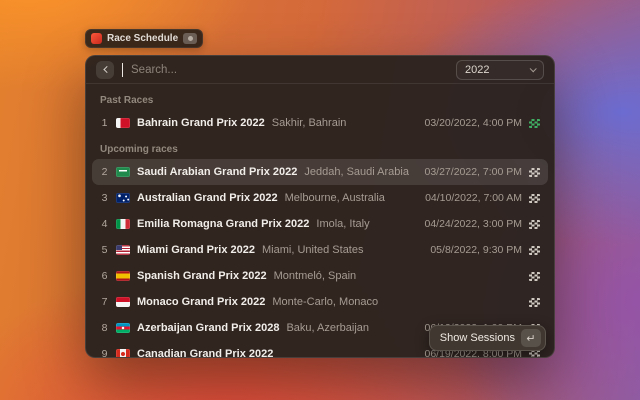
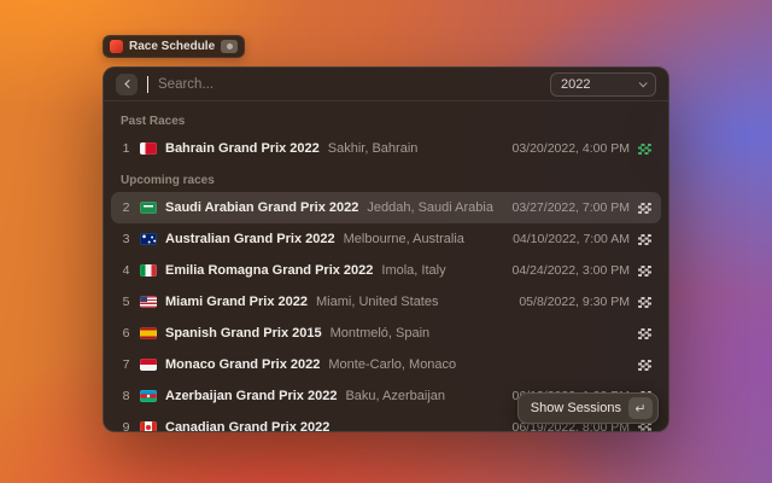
  Race Schedule
  Search...
  2022
  Past Races
  1
  Bahrain Grand Prix 2022
  Sakhir, Bahrain
  03/20/2022, 4:00 PM
  Upcoming races
  2
  Saudi Arabian Grand Prix 2022
  Jeddah, Saudi Arabia
  03/27/2022, 7:00 PM
  3
  Australian Grand Prix 2022
  Melbourne, Australia
  04/10/2022, 7:00 AM
  4
  Emilia Romagna Grand Prix 2022
  Imola, Italy
  04/24/2022, 3:00 PM
  5
  Miami Grand Prix 2022
  Miami, United States
  05/8/2022, 9:30 PM
  6
- Spanish Grand Prix 2022
+ Spanish Grand Prix 2015
  Montmeló, Spain
  7
  Monaco Grand Prix 2022
  Monte-Carlo, Monaco
  8
- Azerbaijan Grand Prix 2028
+ Azerbaijan Grand Prix 2022
  Baku, Azerbaijan
  9
  Canadian Grand Prix 2022
  06/19/2022, 8:00 PM
  Show Sessions
  ↵
